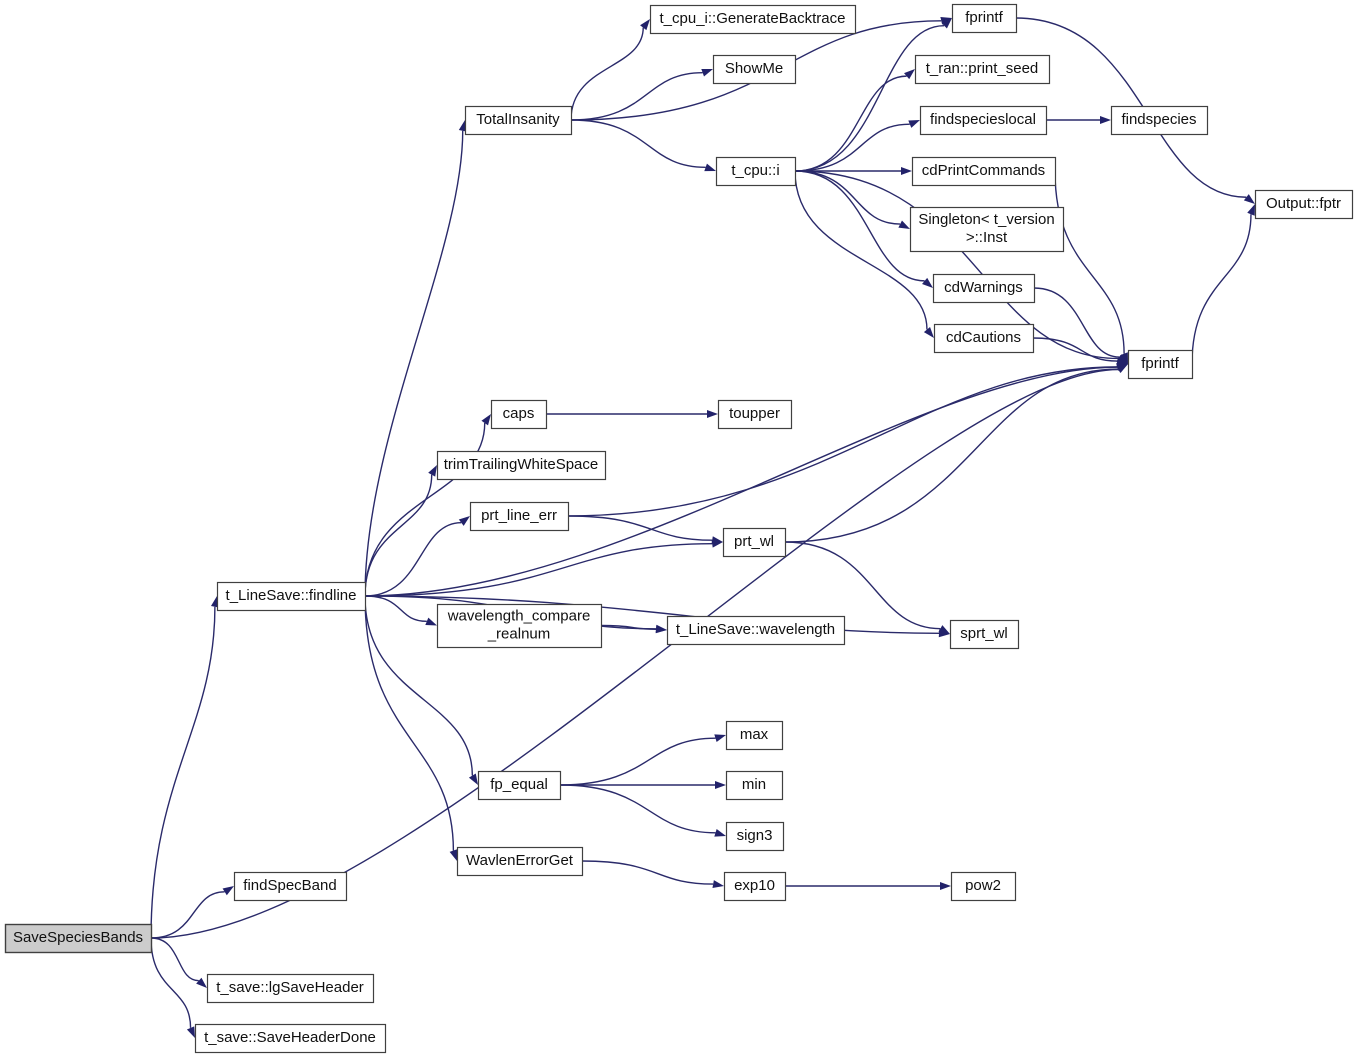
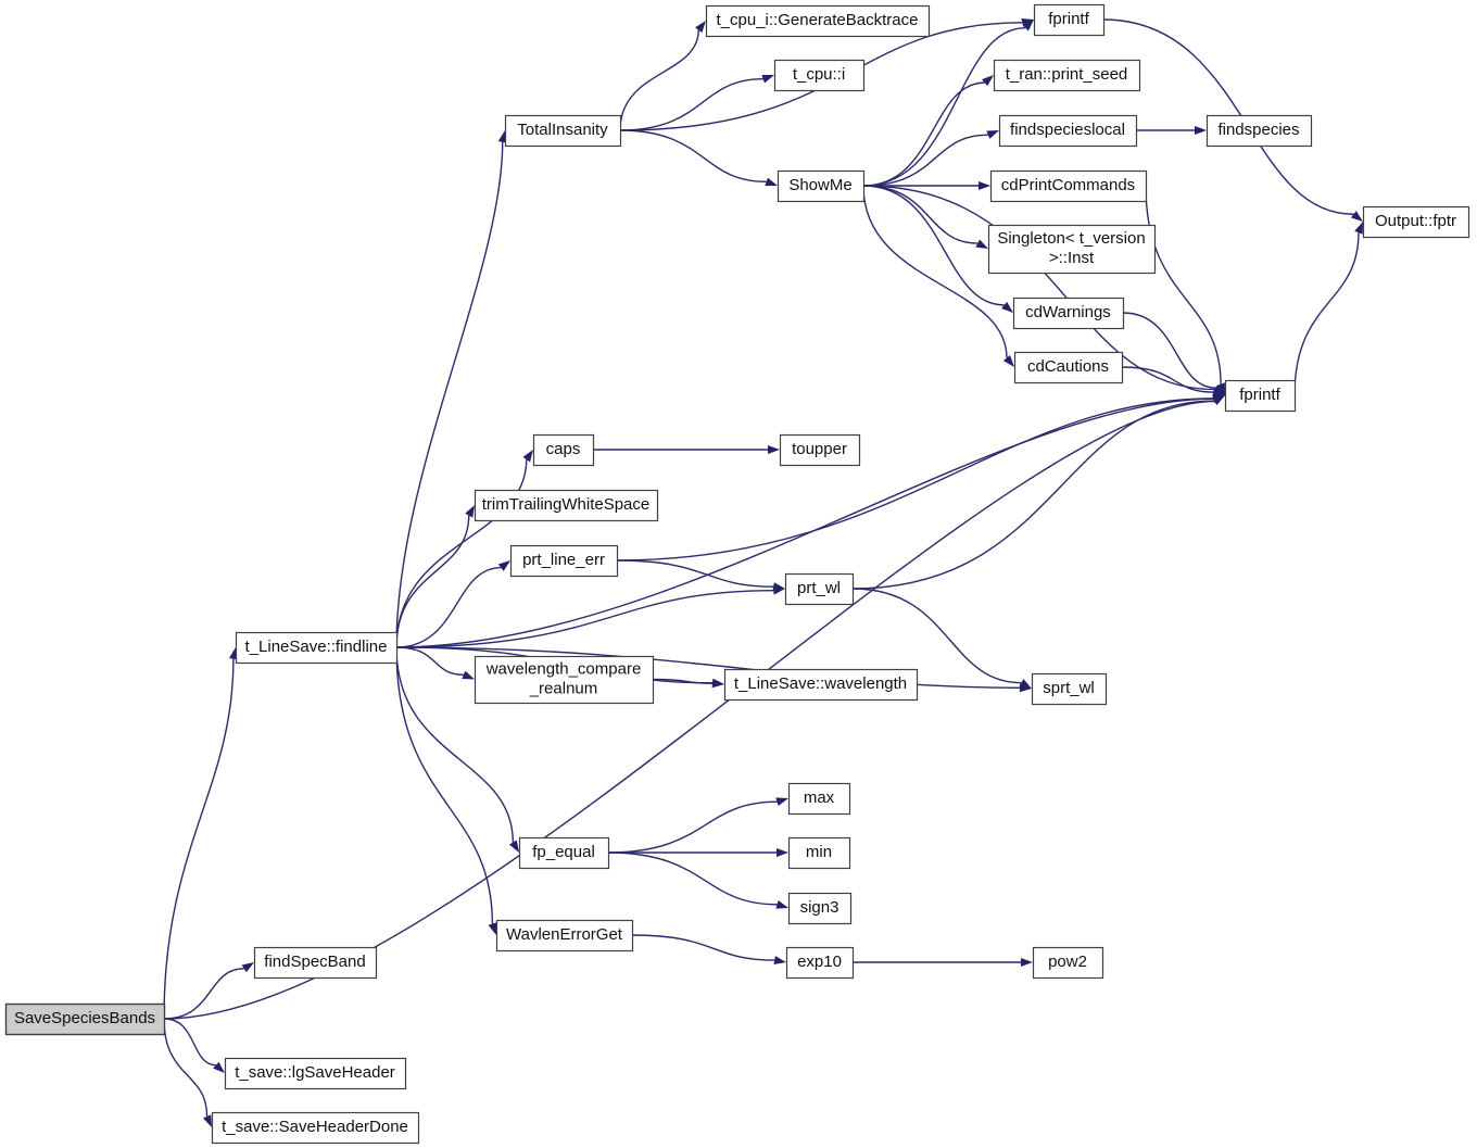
  t_cpu_i::GenerateBacktrace
  fprintf
- ShowMe
+ t_cpu::i
  t_ran::print_seed
  TotalInsanity
  findspecieslocal
  findspecies
- t_cpu::i
+ ShowMe
  cdPrintCommands
  Output::fptr
  Singleton< t_version >::Inst
  cdWarnings
  cdCautions
  fprintf
  caps
  toupper
  trimTrailingWhiteSpace
  prt_line_err
  prt_wl
  t_LineSave::findline
  wavelength_compare _realnum
  t_LineSave::wavelength
  sprt_wl
  max
  min
  fp_equal
  sign3
  WavlenErrorGet
  exp10
  pow2
  findSpecBand
  SaveSpeciesBands
  t_save::lgSaveHeader
  t_save::SaveHeaderDone
